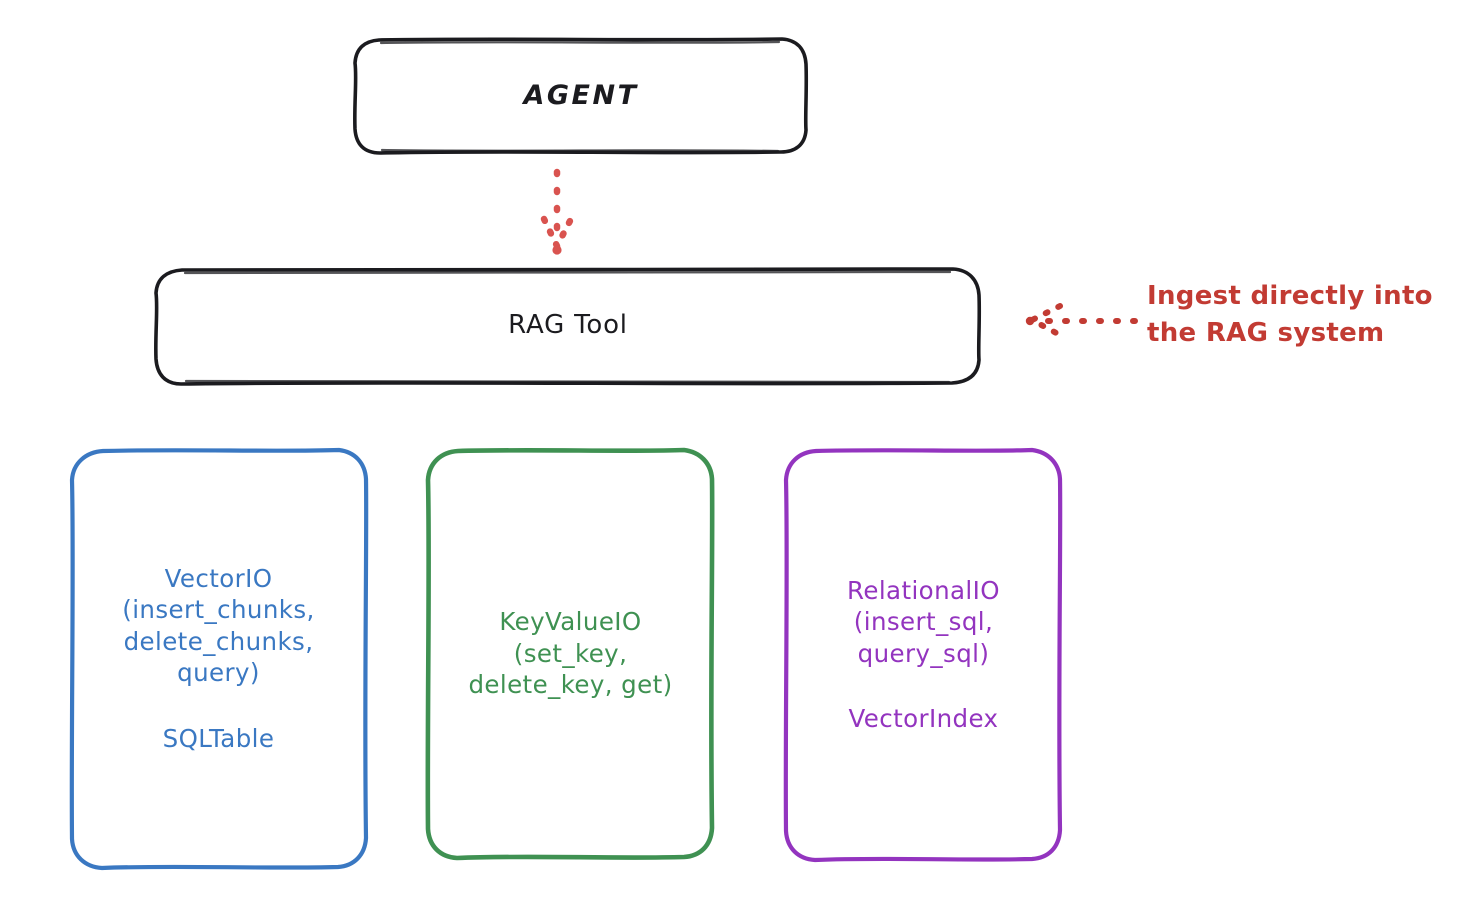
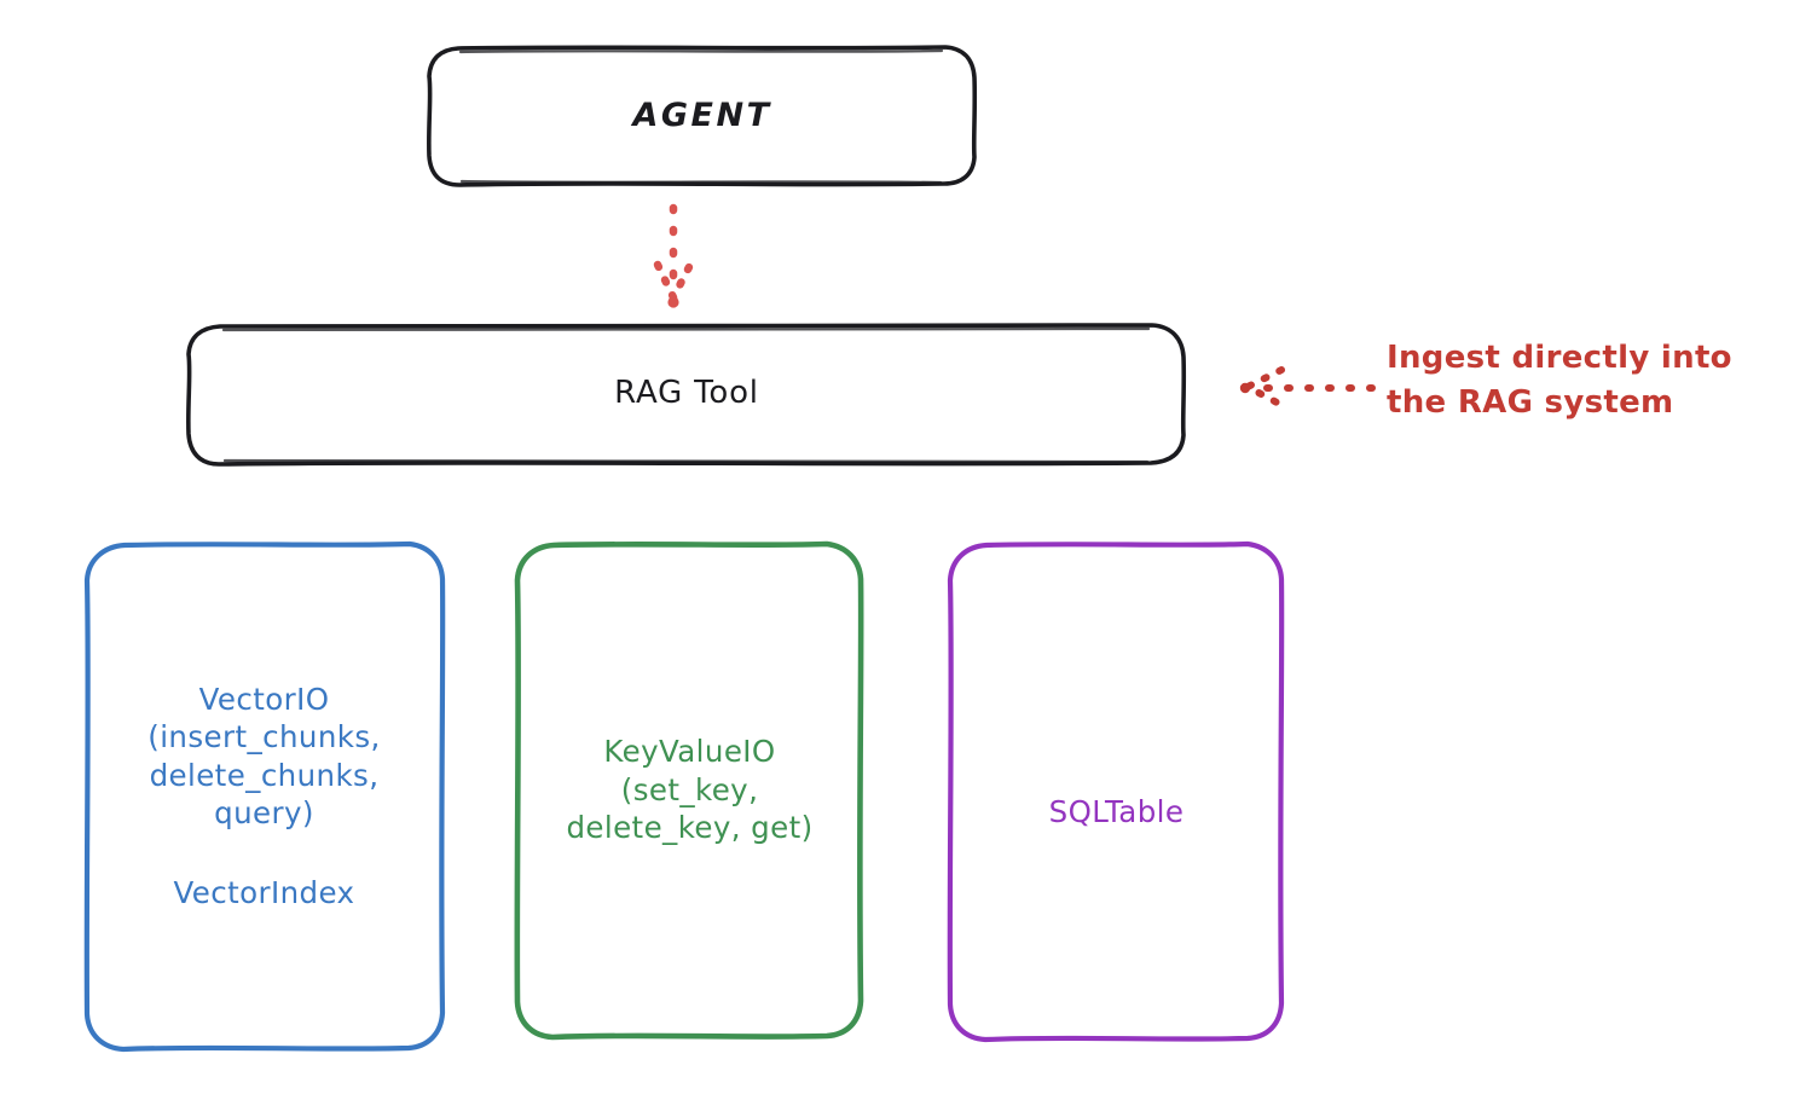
  AGENT
  RAG Tool
  VectorIO
  (insert_chunks,
  delete_chunks,
  query)
- SQLTable
+ VectorIndex
  KeyValueIO
  (set_key,
  delete_key, get)
- RelationalIO
- (insert_sql,
- query_sql)
- VectorIndex
+ SQLTable
  Ingest directly into
  the RAG system
